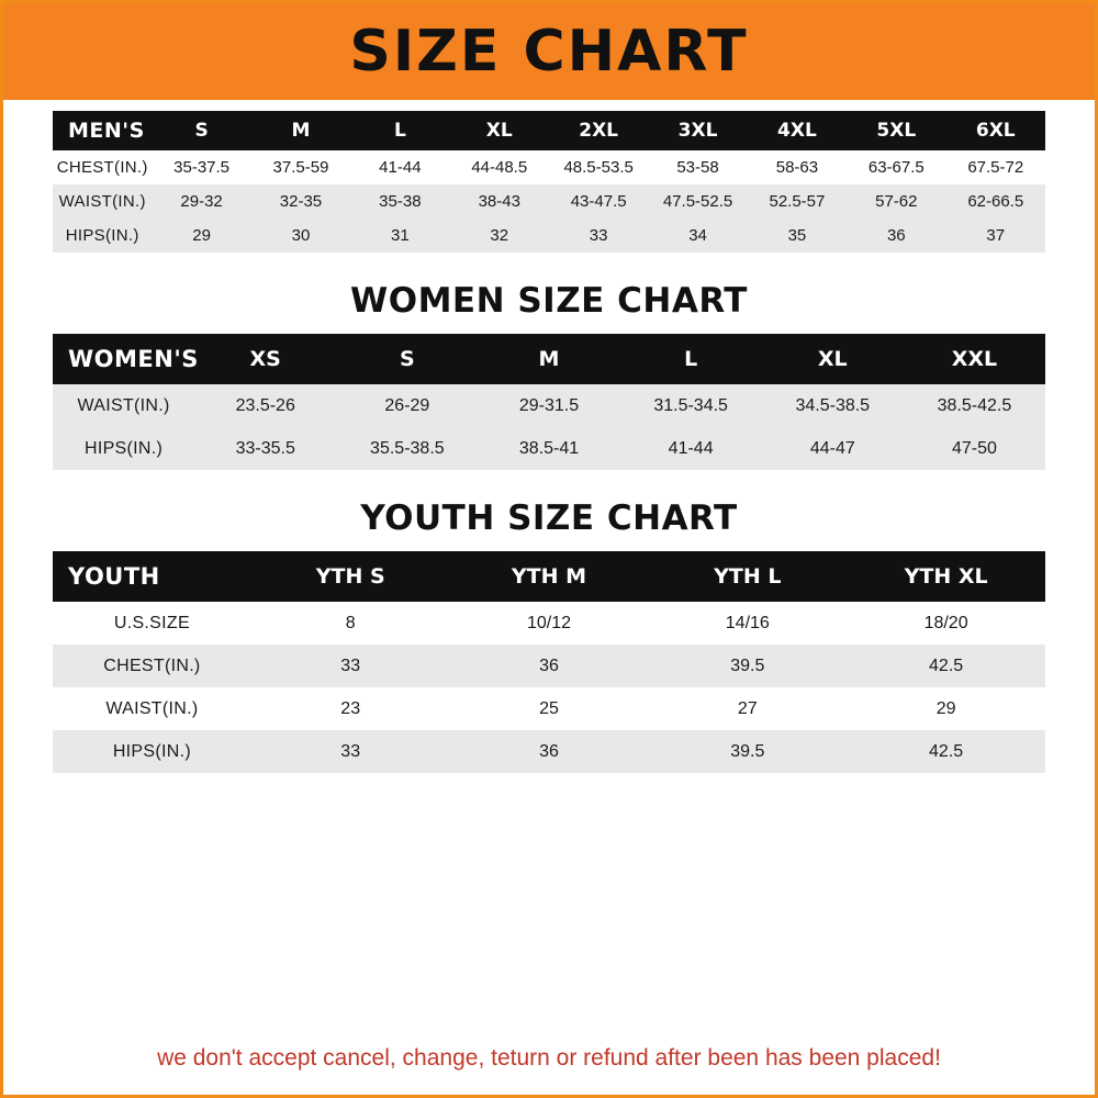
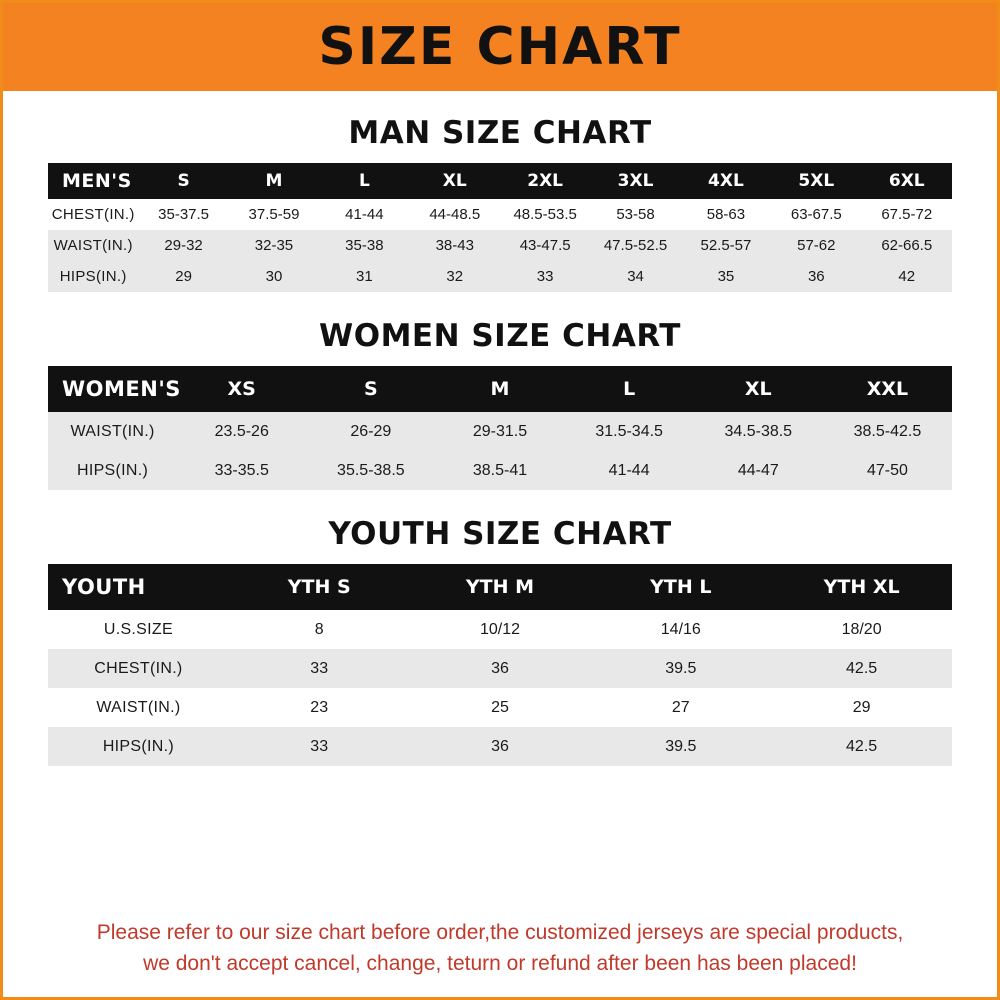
  SIZE CHART
+ MAN SIZE CHART
  MEN'S	S	M	L	XL	2XL	3XL	4XL	5XL	6XL
  CHEST(IN.)	35-37.5	37.5-59	41-44	44-48.5	48.5-53.5	53-58	58-63	63-67.5	67.5-72
  WAIST(IN.)	29-32	32-35	35-38	38-43	43-47.5	47.5-52.5	52.5-57	57-62	62-66.5
- HIPS(IN.)	29	30	31	32	33	34	35	36	37
+ HIPS(IN.)	29	30	31	32	33	34	35	36	42
  WOMEN SIZE CHART
  WOMEN'S	XS	S	M	L	XL	XXL
  WAIST(IN.)	23.5-26	26-29	29-31.5	31.5-34.5	34.5-38.5	38.5-42.5
  HIPS(IN.)	33-35.5	35.5-38.5	38.5-41	41-44	44-47	47-50
  YOUTH SIZE CHART
  YOUTH	YTH S	YTH M	YTH L	YTH XL
  U.S.SIZE	8	10/12	14/16	18/20
  CHEST(IN.)	33	36	39.5	42.5
  WAIST(IN.)	23	25	27	29
  HIPS(IN.)	33	36	39.5	42.5
+ Please refer to our size chart before order,the customized jerseys are special products,
  we don't accept cancel, change, teturn or refund after been has been placed!
